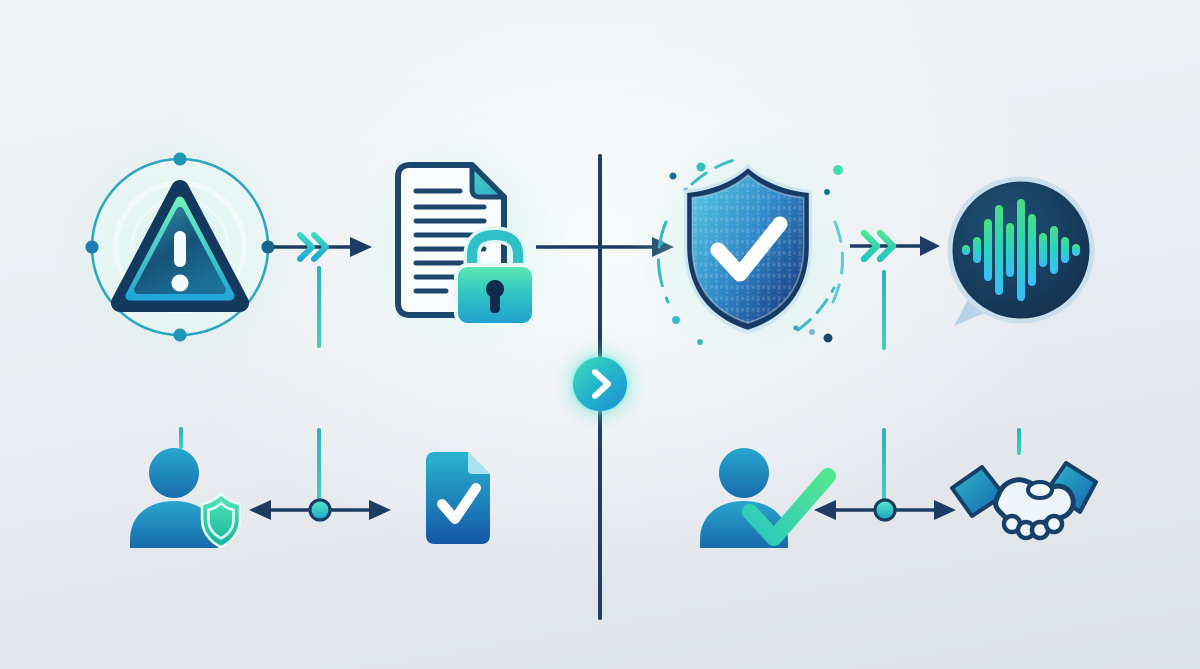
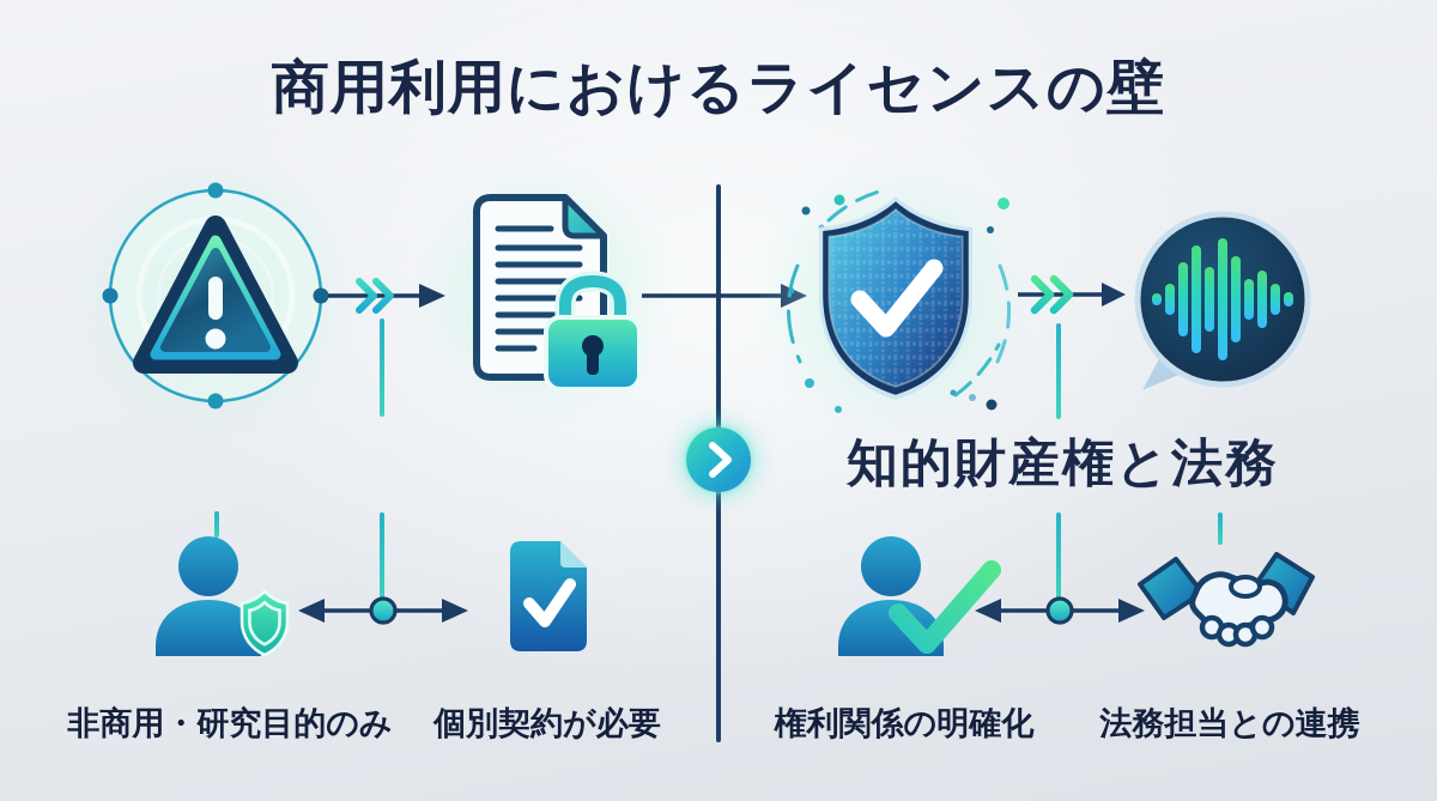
+ 商用利用におけるライセンスの壁
+ 非商用・研究目的のみ
+ 個別契約が必要
+ 知的財産権と法務
+ 権利関係の明確化
+ 法務担当との連携
